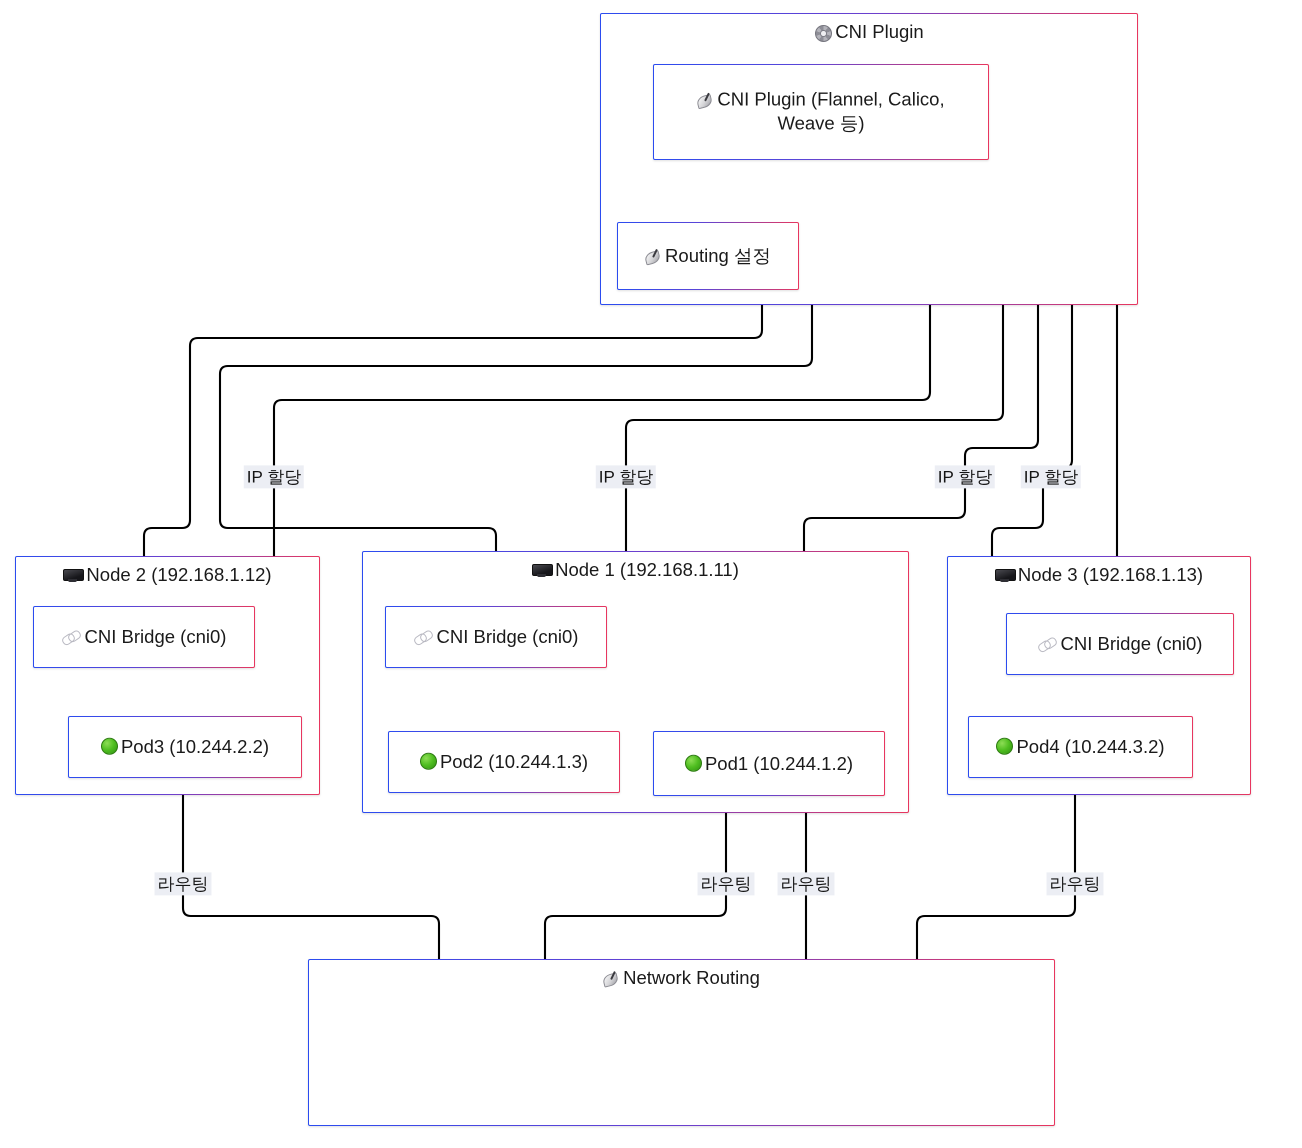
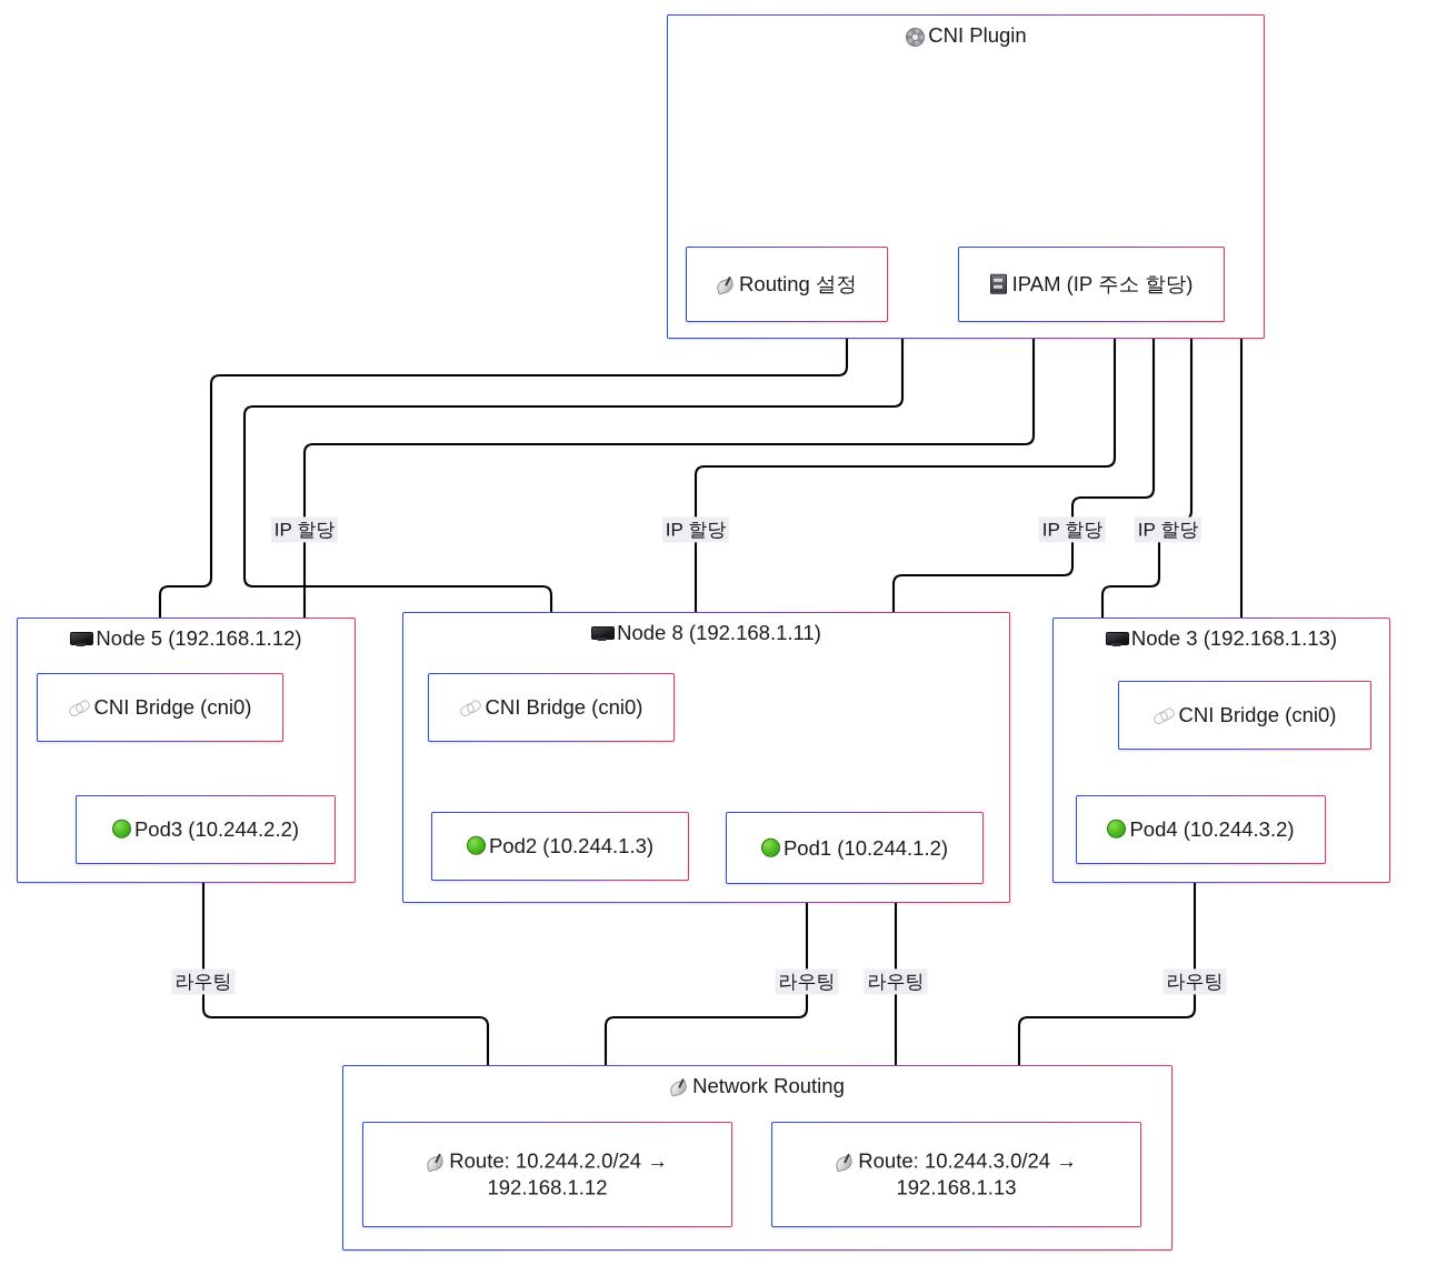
  CNI Plugin
- CNI Plugin (Flannel, Calico,
- Weave 등)
  Routing 설정
+ IPAM (IP 주소 할당)
- Node 2 (192.168.1.12)
+ Node 5 (192.168.1.12)
  CNI Bridge (cni0)
  Pod3 (10.244.2.2)
- Node 1 (192.168.1.11)
+ Node 8 (192.168.1.11)
  CNI Bridge (cni0)
  Pod2 (10.244.1.3)
  Pod1 (10.244.1.2)
  Node 3 (192.168.1.13)
  CNI Bridge (cni0)
  Pod4 (10.244.3.2)
  Network Routing
+ Route: 10.244.2.0/24 →
+ 192.168.1.12
+ Route: 10.244.3.0/24 →
+ 192.168.1.13
  IP 할당
  IP 할당
  IP 할당
  IP 할당
  라우팅
  라우팅
  라우팅
  라우팅
